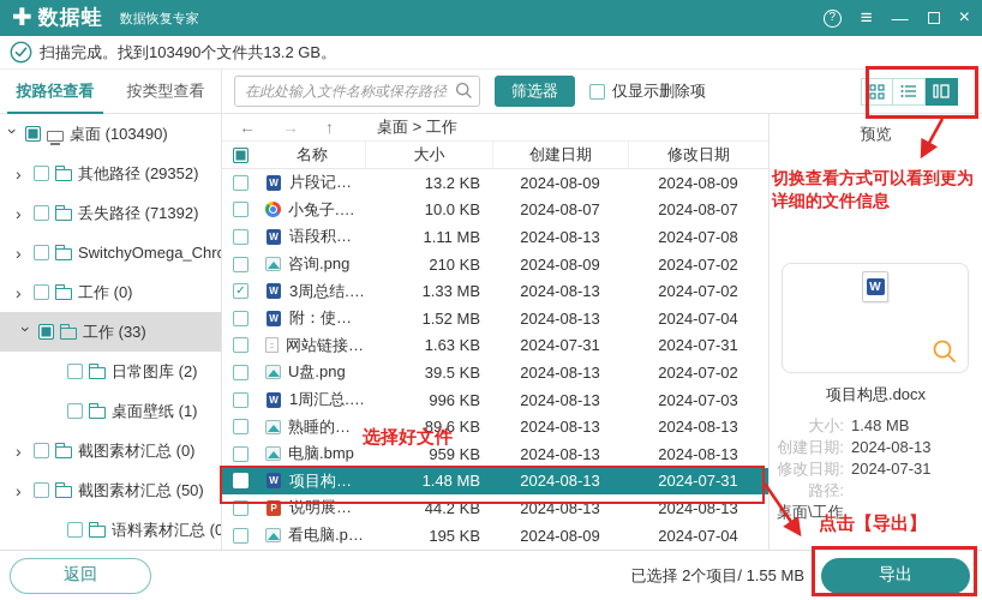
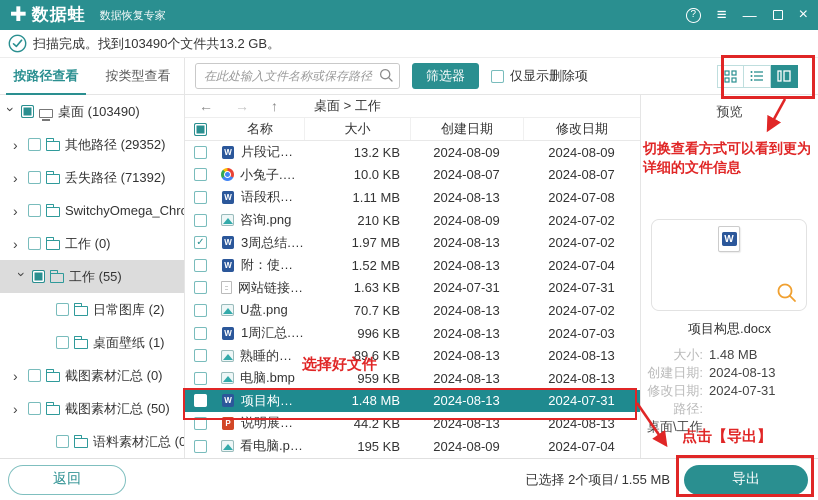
  ✚
  数据蛙
  数据恢复专家
  ?
  ≡
  —
  ×
  扫描完成。找到103490个文件共13.2 GB。
  按路径查看
  按类型查看
  桌面 (103490)
  ›
  其他路径 (29352)
  ›
  丢失路径 (71392)
  ›
  SwitchyOmega_Chr
  ›
  工作 (0)
- 工作 (33)
+ 工作 (55)
  日常图库 (2)
  桌面壁纸 (1)
  ›
  截图素材汇总 (0)
  ›
  截图素材汇总 (50)
  语料素材汇总 (0
  在此处输入文件名称或保存路径
  筛选器
  仅显示删除项
  ←
  →
  ↑
  桌面 > 工作
  名称
  大小
  创建日期
  修改日期
  13.2 KB
  2024-08-09
  2024-08-09
  小兔子.web
  10.0 KB
  2024-08-07
  2024-08-07
  1.11 MB
  2024-08-13
  2024-07-08
  咨询.png
  210 KB
  2024-08-09
  2024-07-02
  3周总结.do
- 1.33 MB
+ 1.97 MB
  2024-08-13
  2024-07-02
  1.52 MB
  2024-08-13
  2024-07-04
  网站链接.tx
  1.63 KB
  2024-07-31
  2024-07-31
  U盘.png
- 39.5 KB
+ 70.7 KB
  2024-08-13
  2024-07-02
  1周汇总.do
  996 KB
  2024-08-13
  2024-07-03
  89.6 KB
  2024-08-13
  2024-08-13
  电脑.bmp
  959 KB
  2024-08-13
  2024-08-13
  1.48 MB
  2024-08-13
  2024-07-31
  44.2 KB
  2024-08-13
  2024-08-13
  看电脑.png
  195 KB
  2024-08-09
  2024-07-04
  预览
  项目构思.docx
  大小:
  1.48 MB
  创建日期:
  2024-08-13
  修改日期:
  2024-07-31
  路径:
  面\工作
  返回
  已选择 2个项目/ 1.55 MB
  导出
  切换查看方式可以看到更为详细的文件信息
  选择好文件
  点击【导出】
